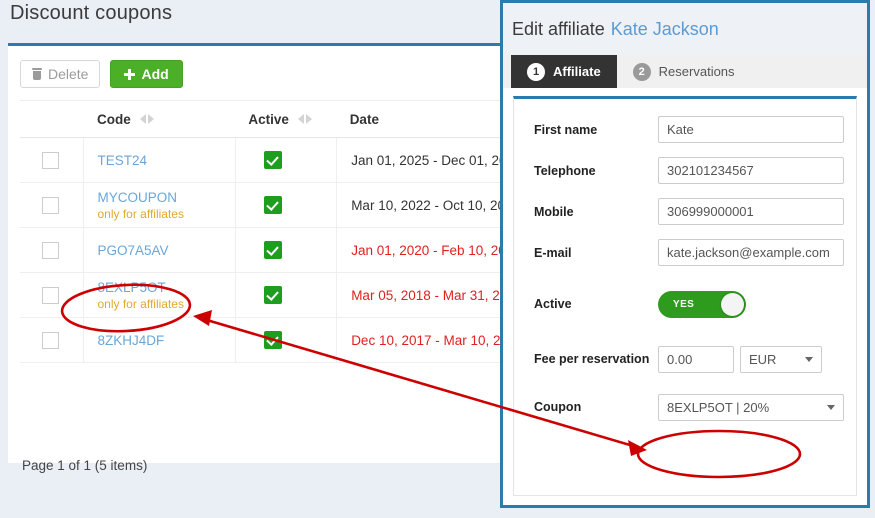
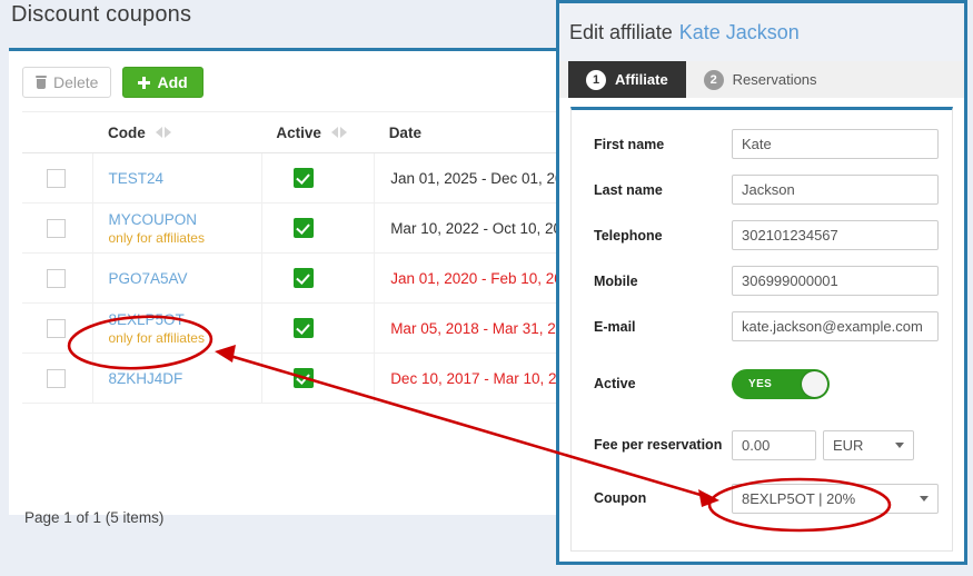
  Discount coupons
  Delete
  Add
  	Code	Active	Date
  	TEST24		Jan 01, 2025 - Dec 01, 2
  	MYCOUPON only for affiliates		Mar 10, 2022 - Oct 10, 2
  	PGO7A5AV		Jan 01, 2020 - Feb 10, 2
  	XLP5 only for affiliates		Mar 05, 2018 - Mar 31, 2
  	8ZKHJ4DF		Dec 10, 2017 - Mar 10, 2
  Page 1 of 1 (5 items)
  Edit affiliate
  Kate Jackson
  1
  Affiliate
  2
  Reservations
  First name
  Kate
+ Last name
+ Jackson
  Telephone
  302101234567
  Mobile
  306999000001
  E-mail
  kate.jackson@example.com
  Active
  YES
  Fee per reservation
  0.00
  EUR
  Coupon
  8EXLP5OT | 20%
